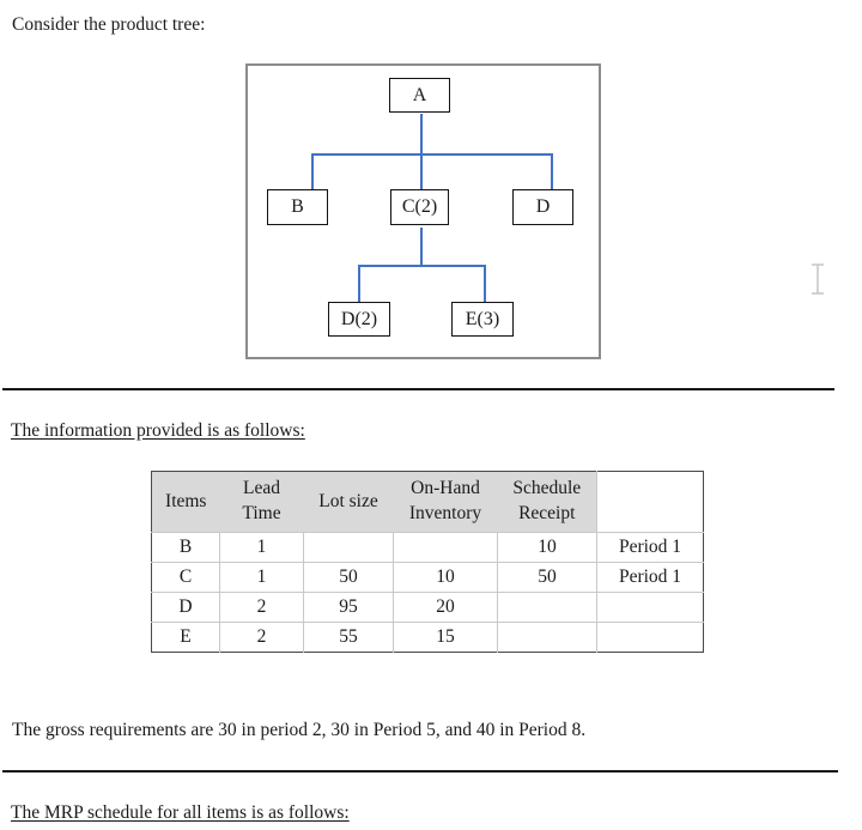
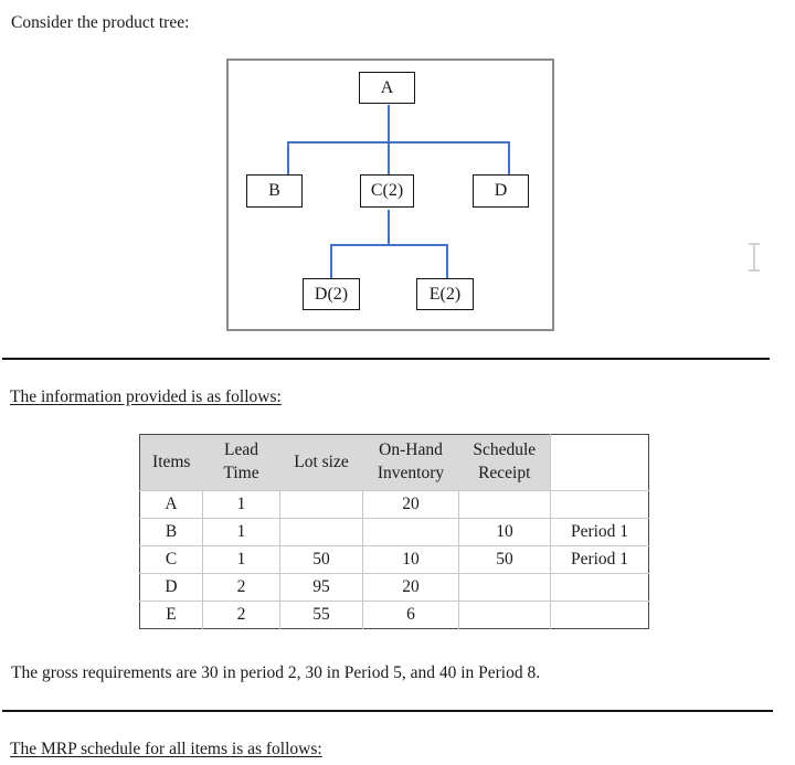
  Consider the product tree:
  A
  B
  C(2)
  D
  D(2)
- E(3)
+ E(2)
  The information provided is as follows:
  Items	LeadTime	Lot size	On-HandInventory	ScheduleReceipt
+ A	1		20
  B	1			10	Period 1
  C	1	50	10	50	Period 1
  D	2	95	20
- E	2	55	15
+ E	2	55	6
  The gross requirements are 30 in period 2, 30 in Period 5, and 40 in Period 8.
  The MRP schedule for all items is as follows:
